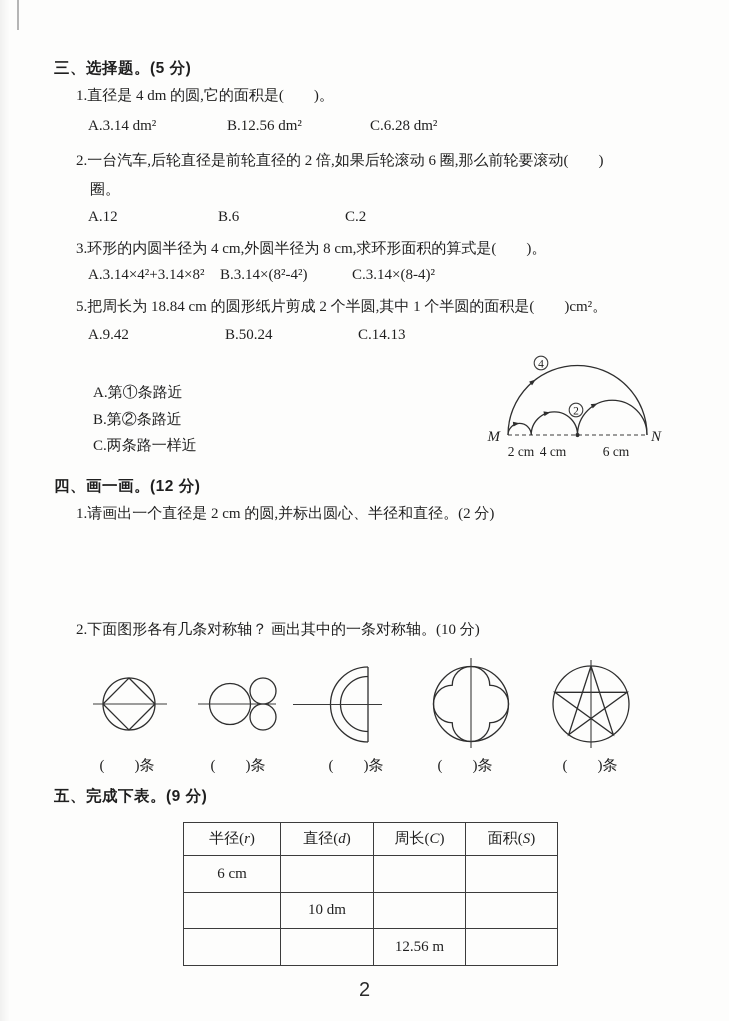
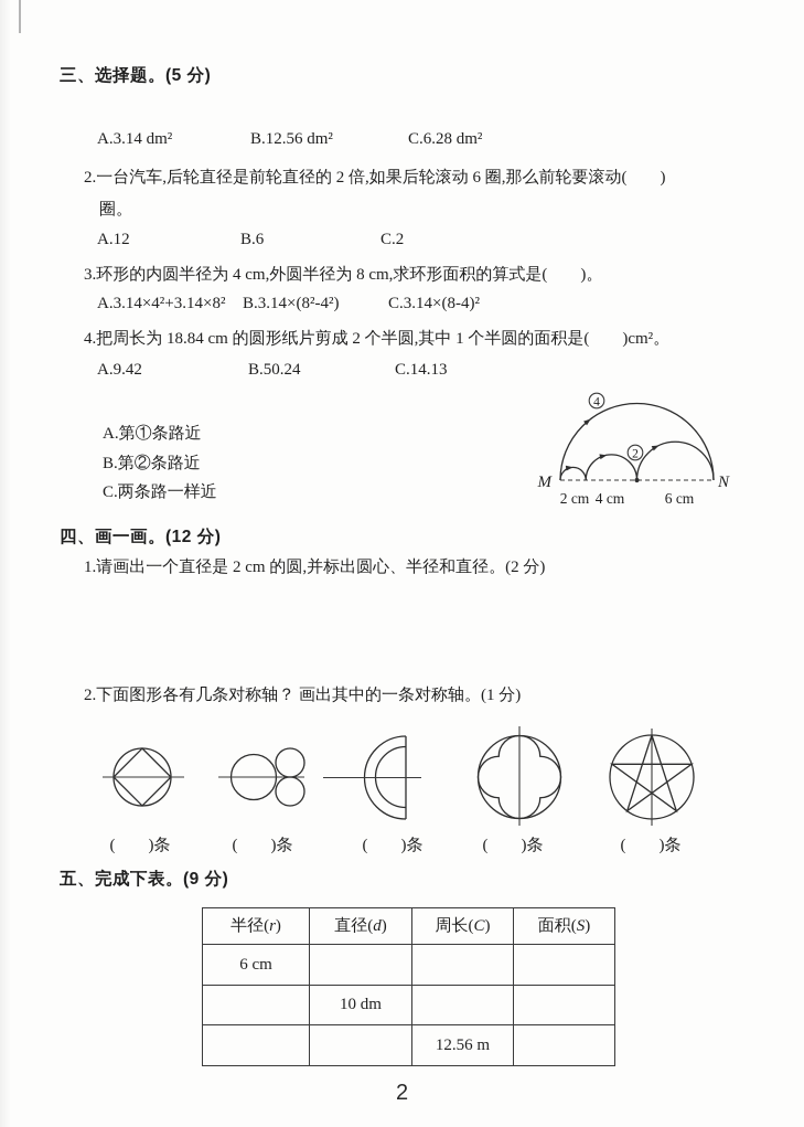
  三、选择题。(5 分)
- 1.直径是 4 dm 的圆,它的面积是( )。
  A.3.14 dm²
  B.12.56 dm²
  C.6.28 dm²
  2.一台汽车,后轮直径是前轮直径的 2 倍,如果后轮滚动 6 圈,那么前轮要滚动( )
  圈。
  A.12
  B.6
  C.2
  3.环形的内圆半径为 4 cm,外圆半径为 8 cm,求环形面积的算式是( )。
  A.3.14×4²+3.14×8²
  B.3.14×(8²-4²)
  C.3.14×(8-4)²
- 5.把周长为 18.84 cm 的圆形纸片剪成 2 个半圆,其中 1 个半圆的面积是( )cm²。
+ 4.把周长为 18.84 cm 的圆形纸片剪成 2 个半圆,其中 1 个半圆的面积是( )cm²。
  A.9.42
  B.50.24
  C.14.13
  A.第①条路近
  B.第②条路近
  C.两条路一样近
  4
  2
  M
  N
  2 cm
  4 cm
  6 cm
  四、画一画。(12 分)
  1.请画出一个直径是 2 cm 的圆,并标出圆心、半径和直径。(2 分)
- 2.下面图形各有几条对称轴？ 画出其中的一条对称轴。(10 分)
+ 2.下面图形各有几条对称轴？ 画出其中的一条对称轴。(1 分)
  ( )条
  ( )条
  ( )条
  ( )条
  ( )条
  五、完成下表。(9 分)
  半径(r)	直径(d)	周长(C)	面积(S)
  6 cm
  	10 dm
  		12.56 m
  2
